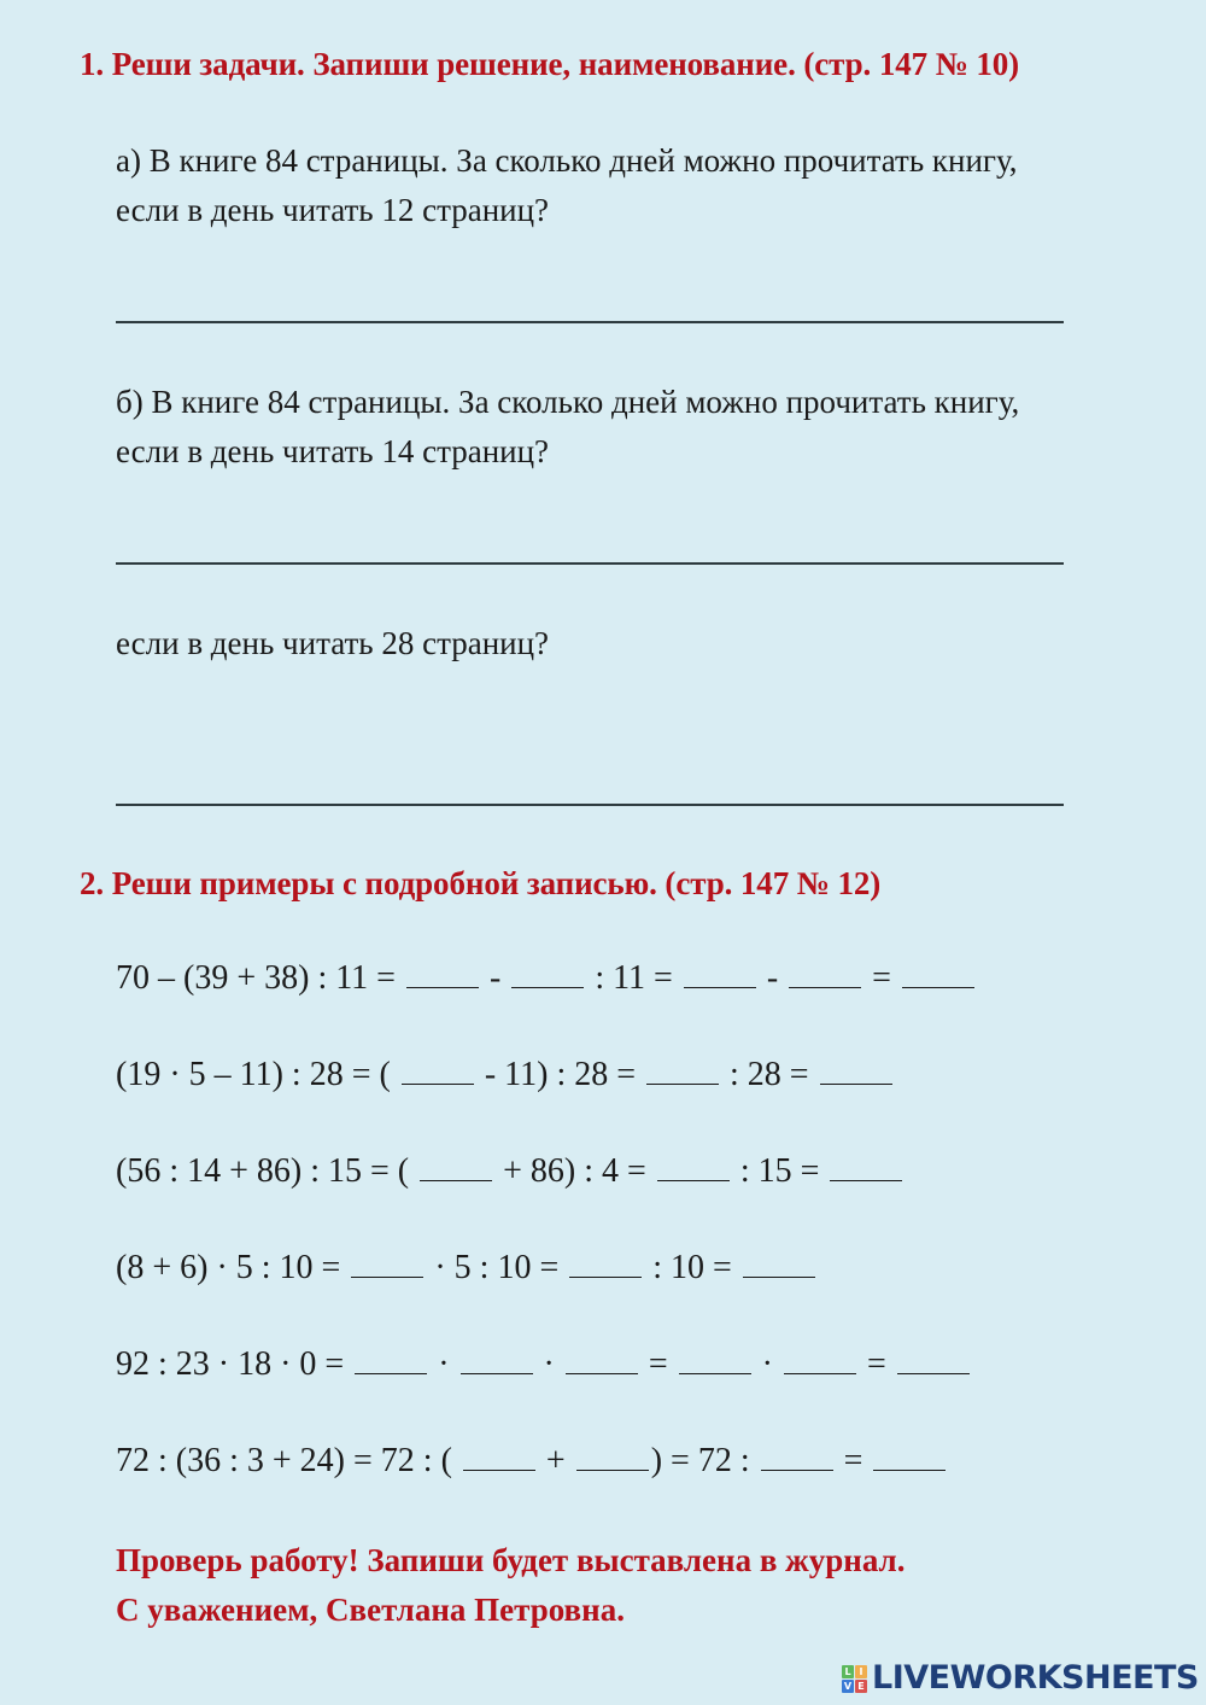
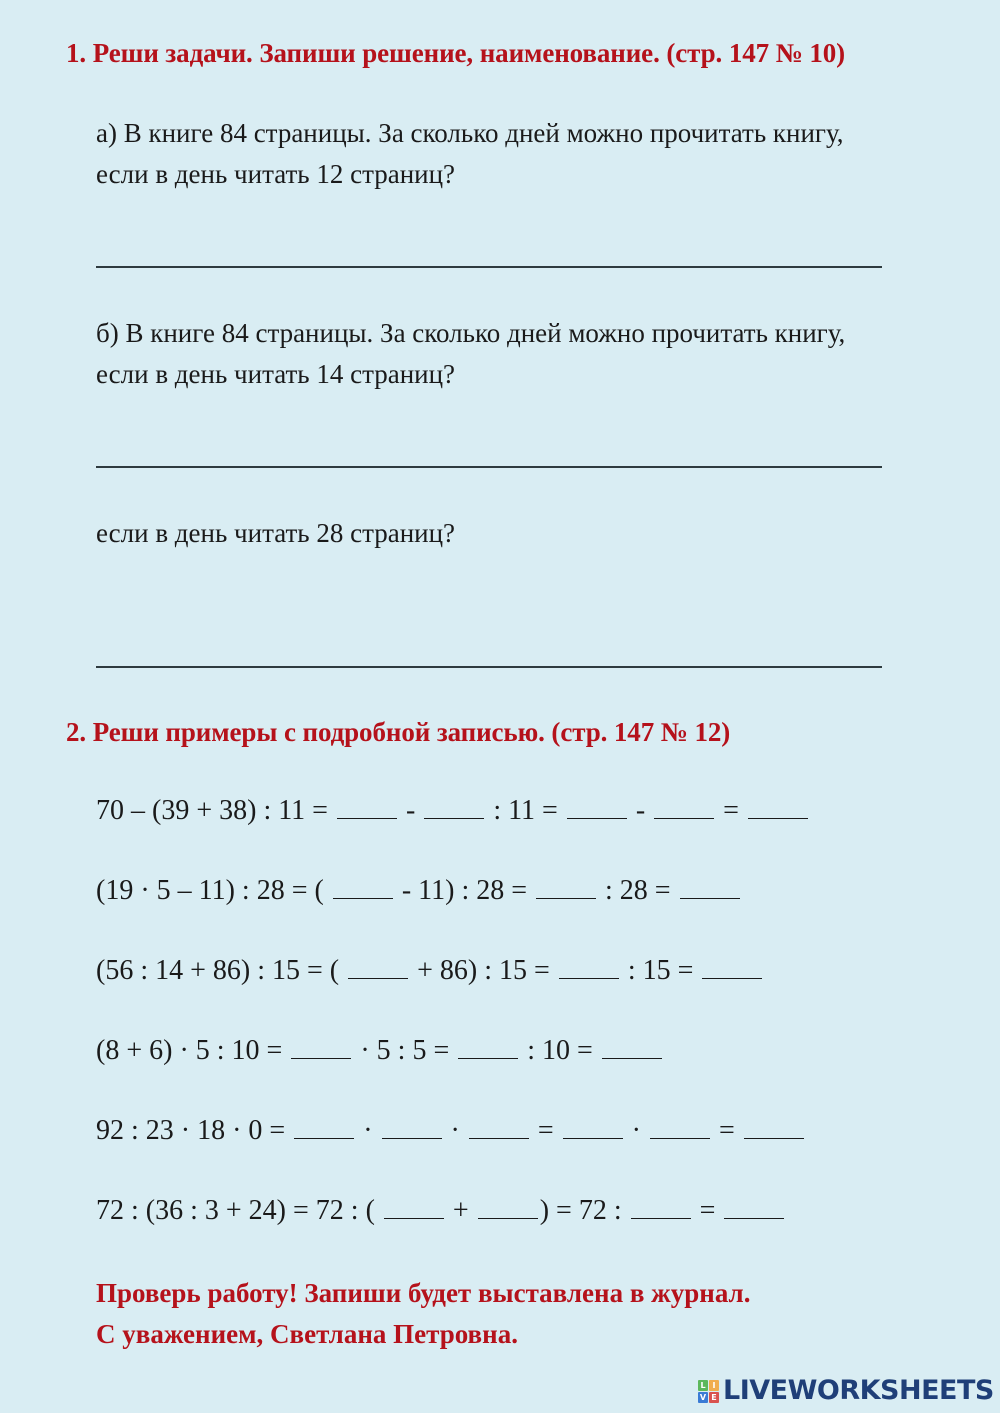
  1. Реши задачи. Запиши решение, наименование. (стр. 147 № 10)
  а) В книге 84 страницы. За сколько дней можно прочитать книгу,
  если в день читать 12 страниц?
  б) В книге 84 страницы. За сколько дней можно прочитать книгу,
  если в день читать 14 страниц?
  если в день читать 28 страниц?
  2. Реши примеры с подробной записью. (стр. 147 № 12)
  70 – (39 + 38) : 11 = - : 11 = - =
  (19 · 5 – 11) : 28 = ( - 11) : 28 = : 28 =
- (56 : 14 + 86) : 15 = ( + 86) : 4 = : 15 =
+ (56 : 14 + 86) : 15 = ( + 86) : 15 = : 15 =
- (8 + 6) · 5 : 10 = · 5 : 10 = : 10 =
+ (8 + 6) · 5 : 10 = · 5 : 5 = : 10 =
  92 : 23 · 18 · 0 = · · = · =
  72 : (36 : 3 + 24) = 72 : ( + ) = 72 : =
  Проверь работу! Запиши будет выставлена в журнал.
  С уважением, Светлана Петровна.
  L
  I
  V
  E
  LIVEWORKSHEETS
